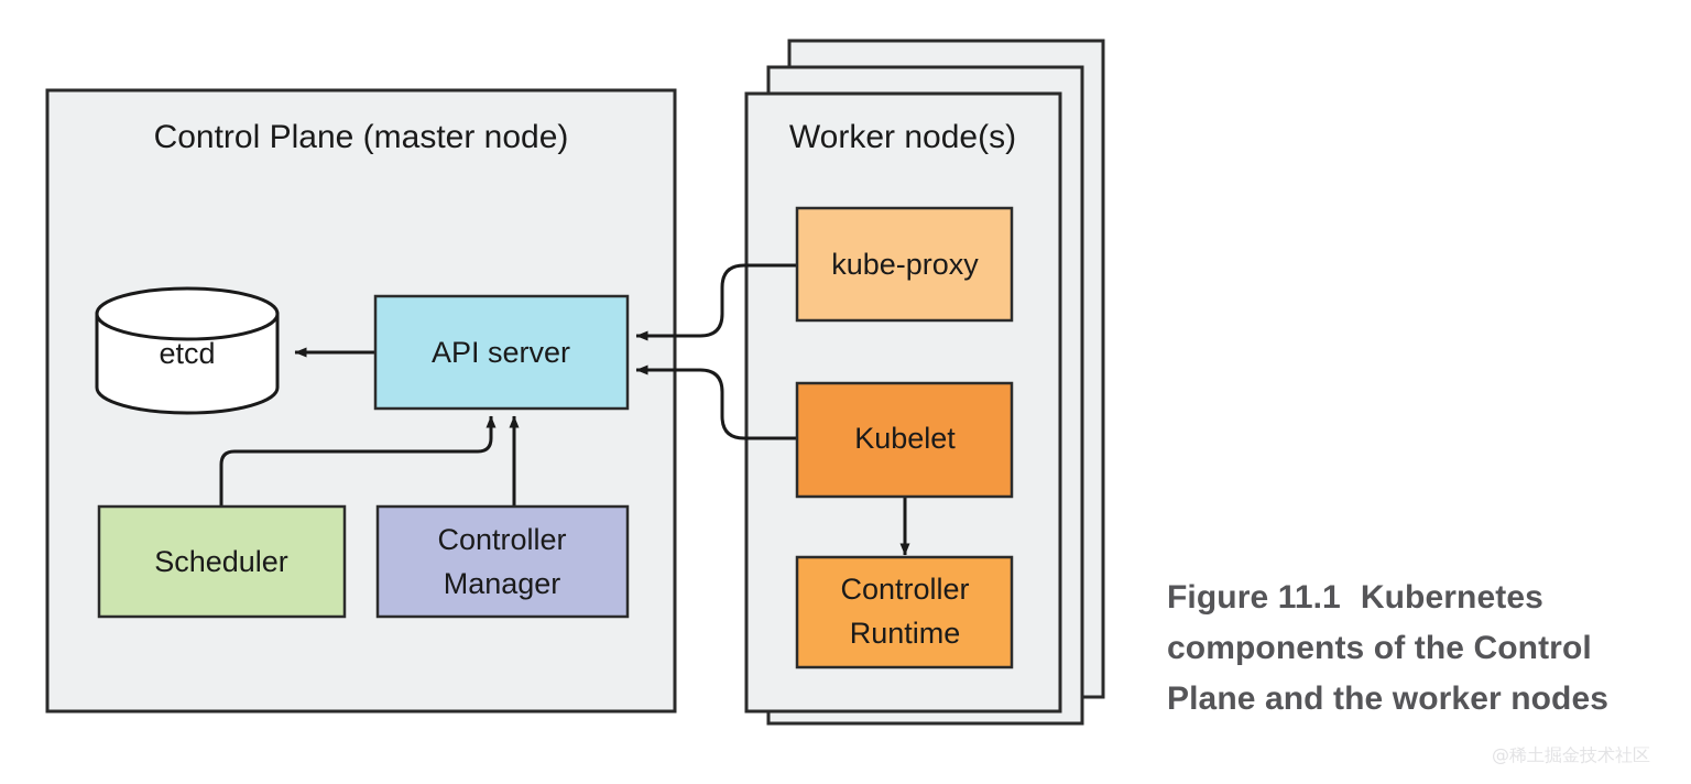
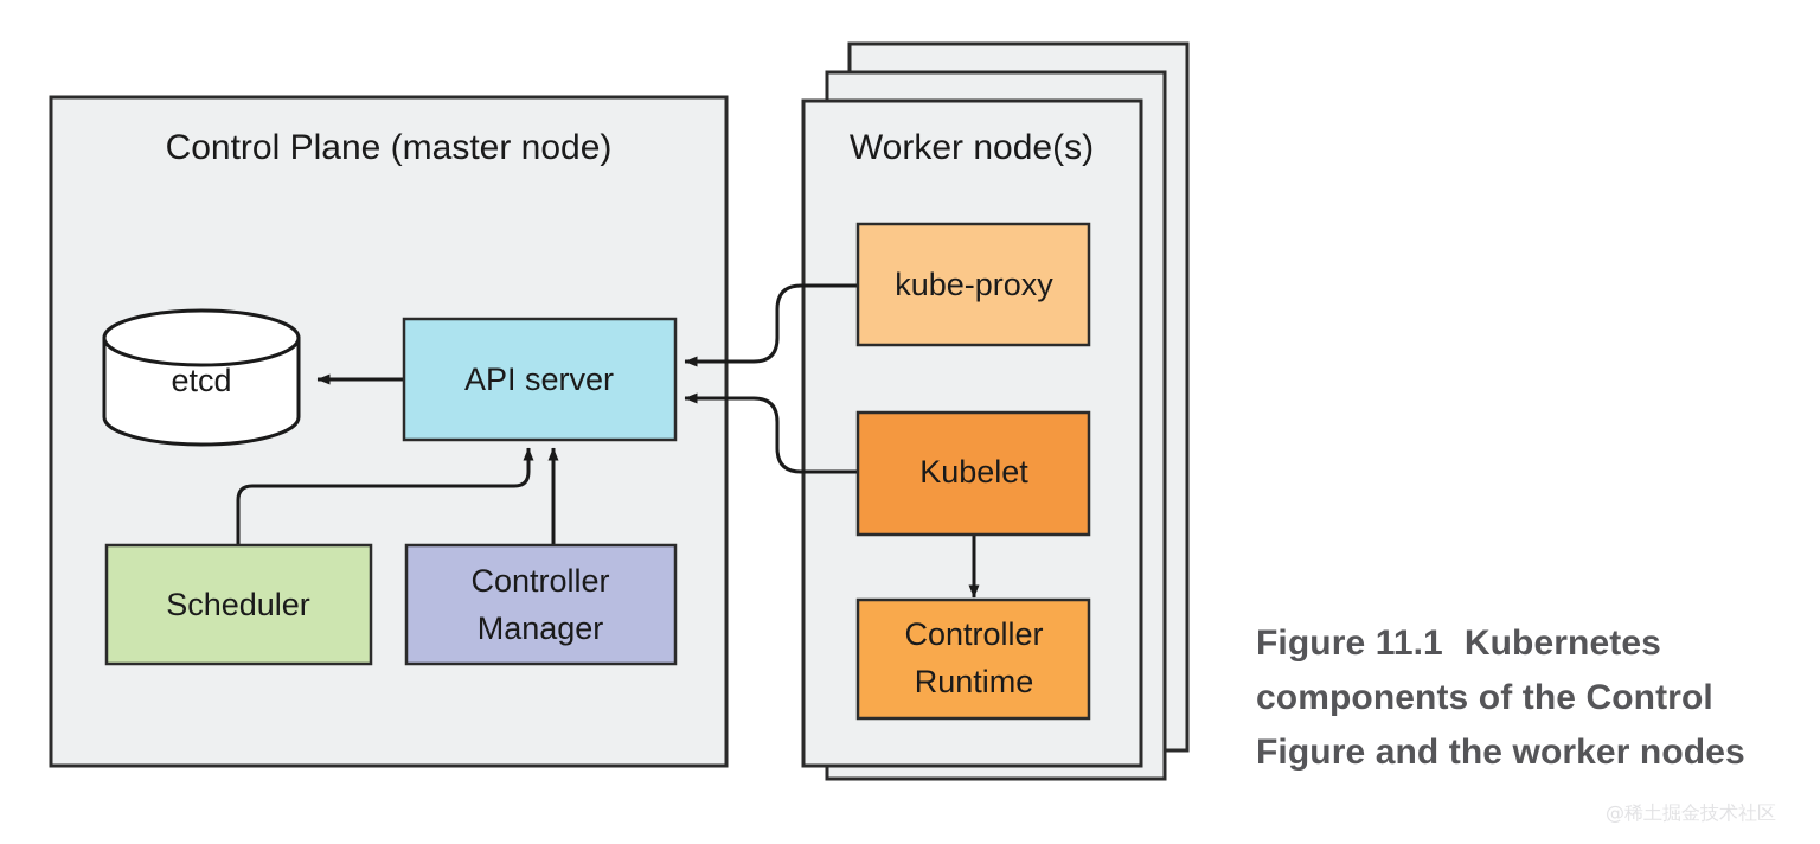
  Worker node(s)
  Control Plane (master node)
  etcd
  API server
  Scheduler
  Controller
  Manager
  kube-proxy
  Kubelet
  Controller
  Runtime
- Figure 11.1 Kubernetes components of the Control Plane and the worker nodes
+ Figure 11.1 Kubernetes components of the Control Figure and the worker nodes
  @稀土掘金技术社区
